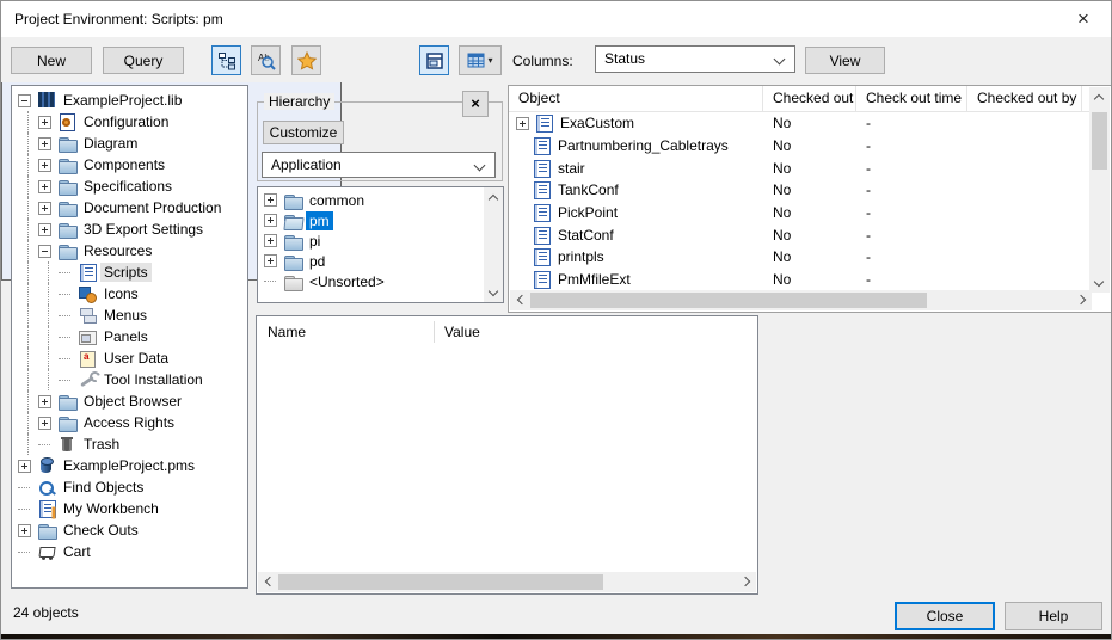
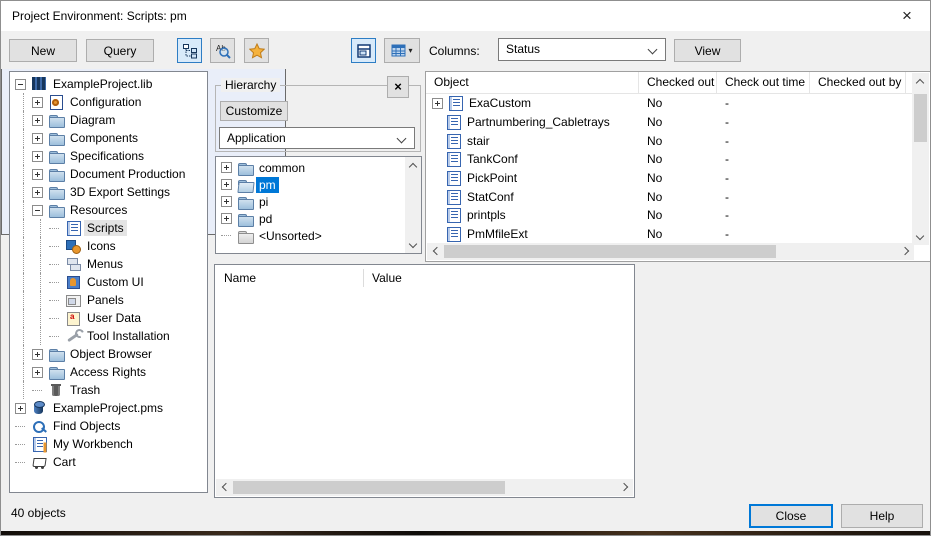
  Project Environment: Scripts: pm
  ×
  New
  Query
  Ab
  ▾
  Columns:
  Status
  View
  ExampleProject.lib
  Configuration
  Diagram
  Components
  Specifications
  Document Production
  3D Export Settings
  Resources
  Scripts
  Icons
  Menus
+ Custom UI
  Panels
  User Data
  Tool Installation
  Object Browser
  Access Rights
  Trash
  ExampleProject.pms
  Find Objects
  My Workbench
- Check Outs
  Cart
  Hierarchy
  ×
  Customize
  Application
  common
  pm
  pi
  pd
  <Unsorted>
  Object
  Checked out
  Check out time
  Checked out by
  ExaCustom
  No
  -
  Partnumbering_Cabletrays
  No
  -
  stair
  No
  -
  TankConf
  No
  -
  PickPoint
  No
  -
  StatConf
  No
  -
  printpls
  No
  -
  PmMfileExt
  No
  -
  Name
  Value
- 24 objects
+ 40 objects
  Close
  Help
